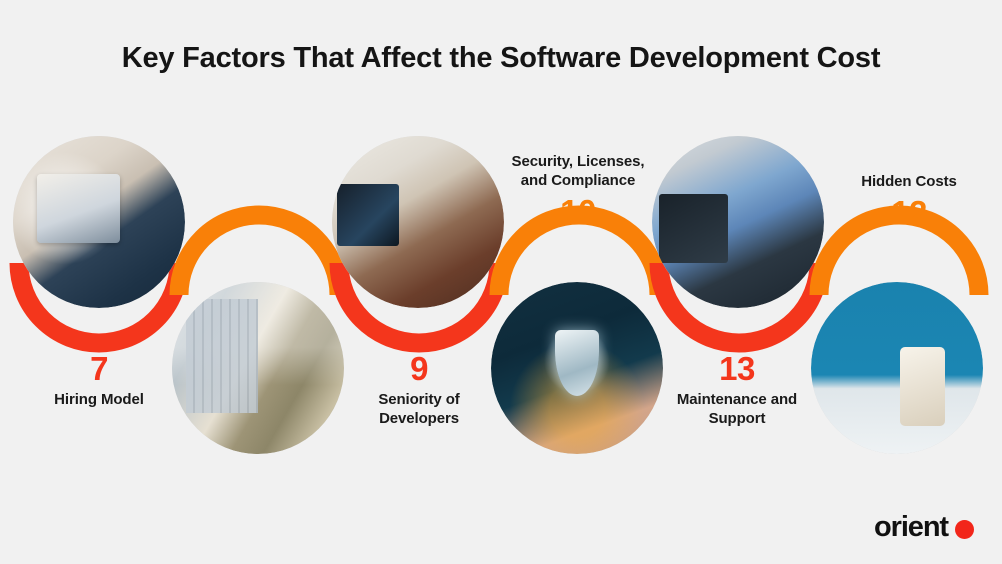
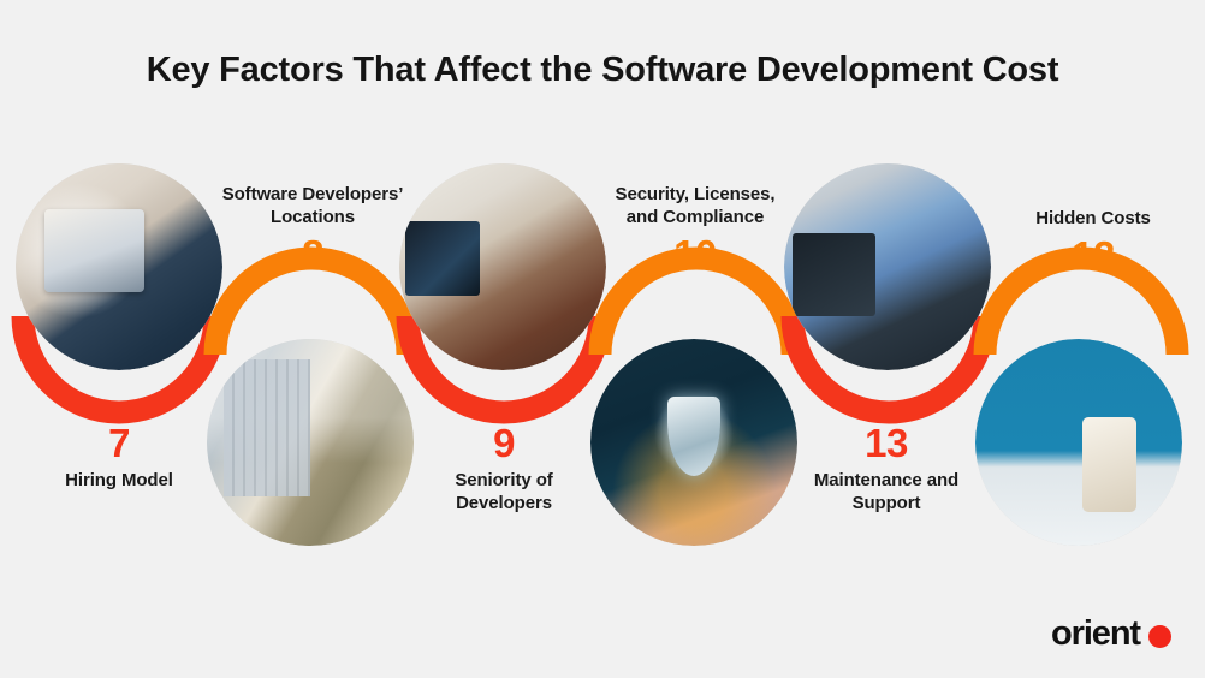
  Key Factors That Affect the Software Development Cost
  7
  Hiring Model
+ Software Developers’
+ Locations
+ 8
  9
  Seniority of
  Developers
  Security, Licenses,
  and Compliance
  10
  13
  Maintenance and
  Support
  Hidden Costs
  12
  orient
